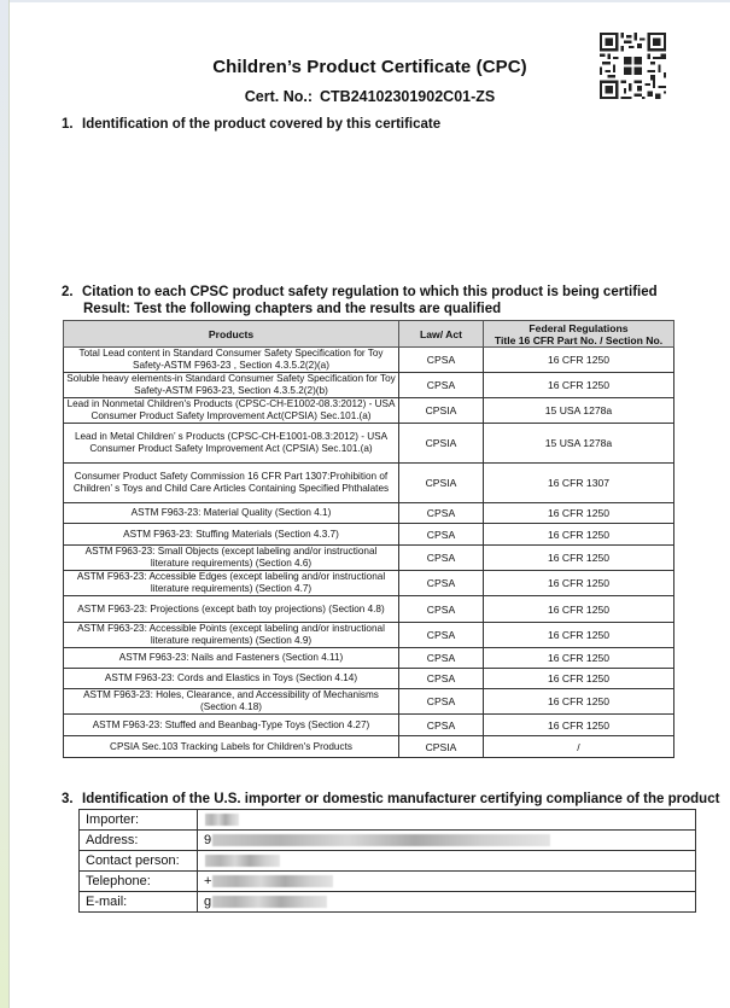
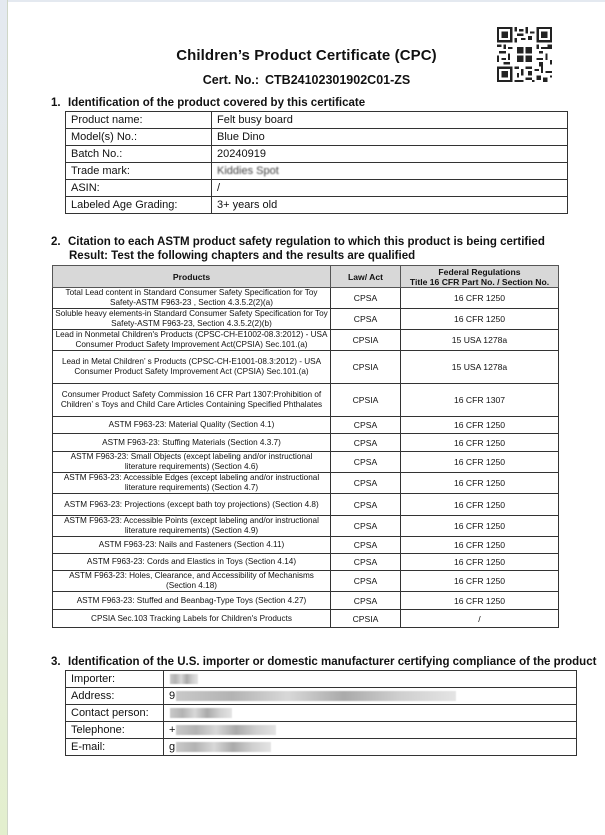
  Children’s Product Certificate (CPC)
  Cert. No.: CTB24102301902C01-ZS
  1. Identification of the product covered by this certificate
+ Product name:	Felt busy board
+ Model(s) No.:	Blue Dino
+ Batch No.:	20240919
+ Trade mark:	Kiddies Spot
+ ASIN:	/
+ Labeled Age Grading:	3+ years old
- 2. Citation to each CPSC product safety regulation to which this product is being certified
+ 2. Citation to each ASTM product safety regulation to which this product is being certified
  Result: Test the following chapters and the results are qualified
  Products	Law/ Act	Federal RegulationsTitle 16 CFR Part No. / Section No.
  Total Lead content in Standard Consumer Safety Specification for Toy Safety-ASTM F963-23 , Section 4.3.5.2(2)(a)	CPSA	16 CFR 1250
  Soluble heavy elements-in Standard Consumer Safety Specification for Toy Safety-ASTM F963-23, Section 4.3.5.2(2)(b)	CPSA	16 CFR 1250
  Lead in Nonmetal Children's Products (CPSC-CH-E1002-08.3:2012) - USA Consumer Product Safety Improvement Act(CPSIA) Sec.101.(a)	CPSIA	15 USA 1278a
  Lead in Metal Children’ s Products (CPSC-CH-E1001-08.3:2012) - USA Consumer Product Safety Improvement Act (CPSIA) Sec.101.(a)	CPSIA	15 USA 1278a
  Consumer Product Safety Commission 16 CFR Part 1307:Prohibition of Children’ s Toys and Child Care Articles Containing Specified Phthalates	CPSIA	16 CFR 1307
  ASTM F963-23: Material Quality (Section 4.1)	CPSA	16 CFR 1250
  ASTM F963-23: Stuffing Materials (Section 4.3.7)	CPSA	16 CFR 1250
  ASTM F963-23: Small Objects (except labeling and/or instructional literature requirements) (Section 4.6)	CPSA	16 CFR 1250
  ASTM F963-23: Accessible Edges (except labeling and/or instructional literature requirements) (Section 4.7)	CPSA	16 CFR 1250
  ASTM F963-23: Projections (except bath toy projections) (Section 4.8)	CPSA	16 CFR 1250
  ASTM F963-23: Accessible Points (except labeling and/or instructional literature requirements) (Section 4.9)	CPSA	16 CFR 1250
  ASTM F963-23: Nails and Fasteners (Section 4.11)	CPSA	16 CFR 1250
  ASTM F963-23: Cords and Elastics in Toys (Section 4.14)	CPSA	16 CFR 1250
  ASTM F963-23: Holes, Clearance, and Accessibility of Mechanisms (Section 4.18)	CPSA	16 CFR 1250
  ASTM F963-23: Stuffed and Beanbag-Type Toys (Section 4.27)	CPSA	16 CFR 1250
  CPSIA Sec.103 Tracking Labels for Children's Products	CPSIA	/
  3. Identification of the U.S. importer or domestic manufacturer certifying compliance of the product
  Importer:
  Address:	9
  Contact person:
  Telephone:	+
  E-mail:	g
